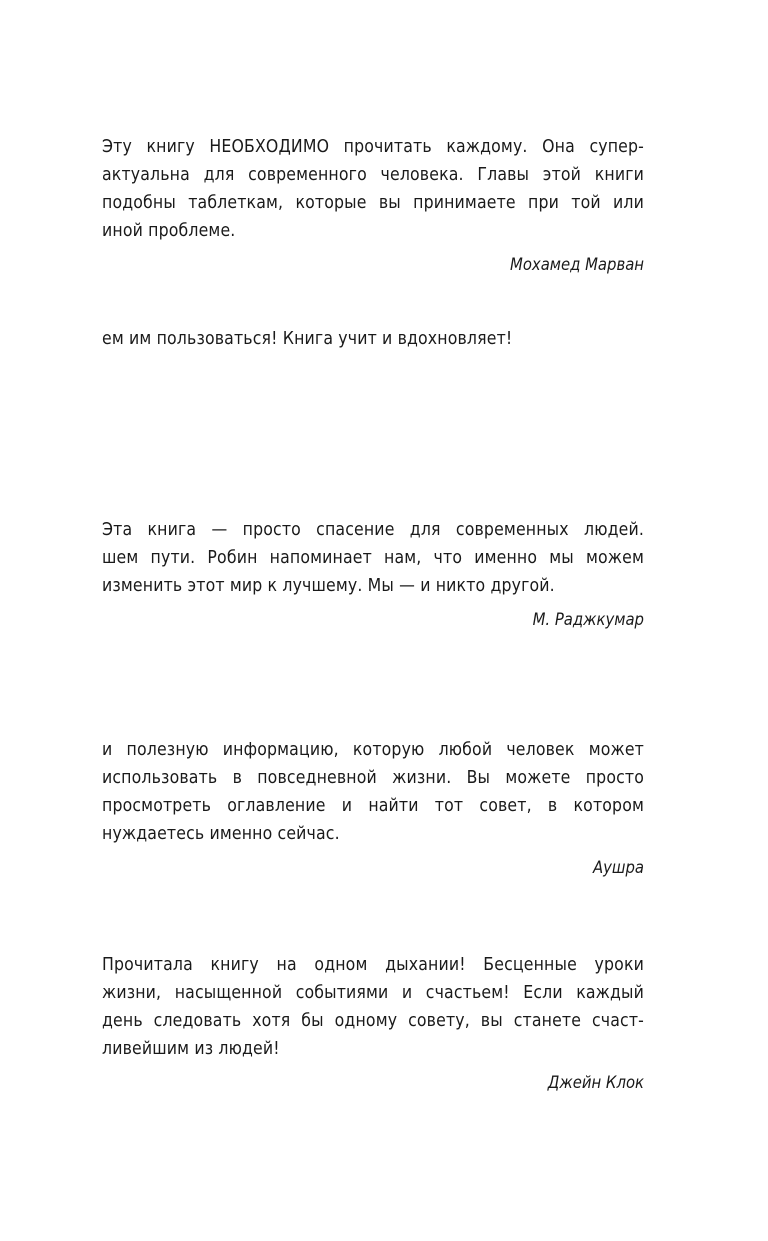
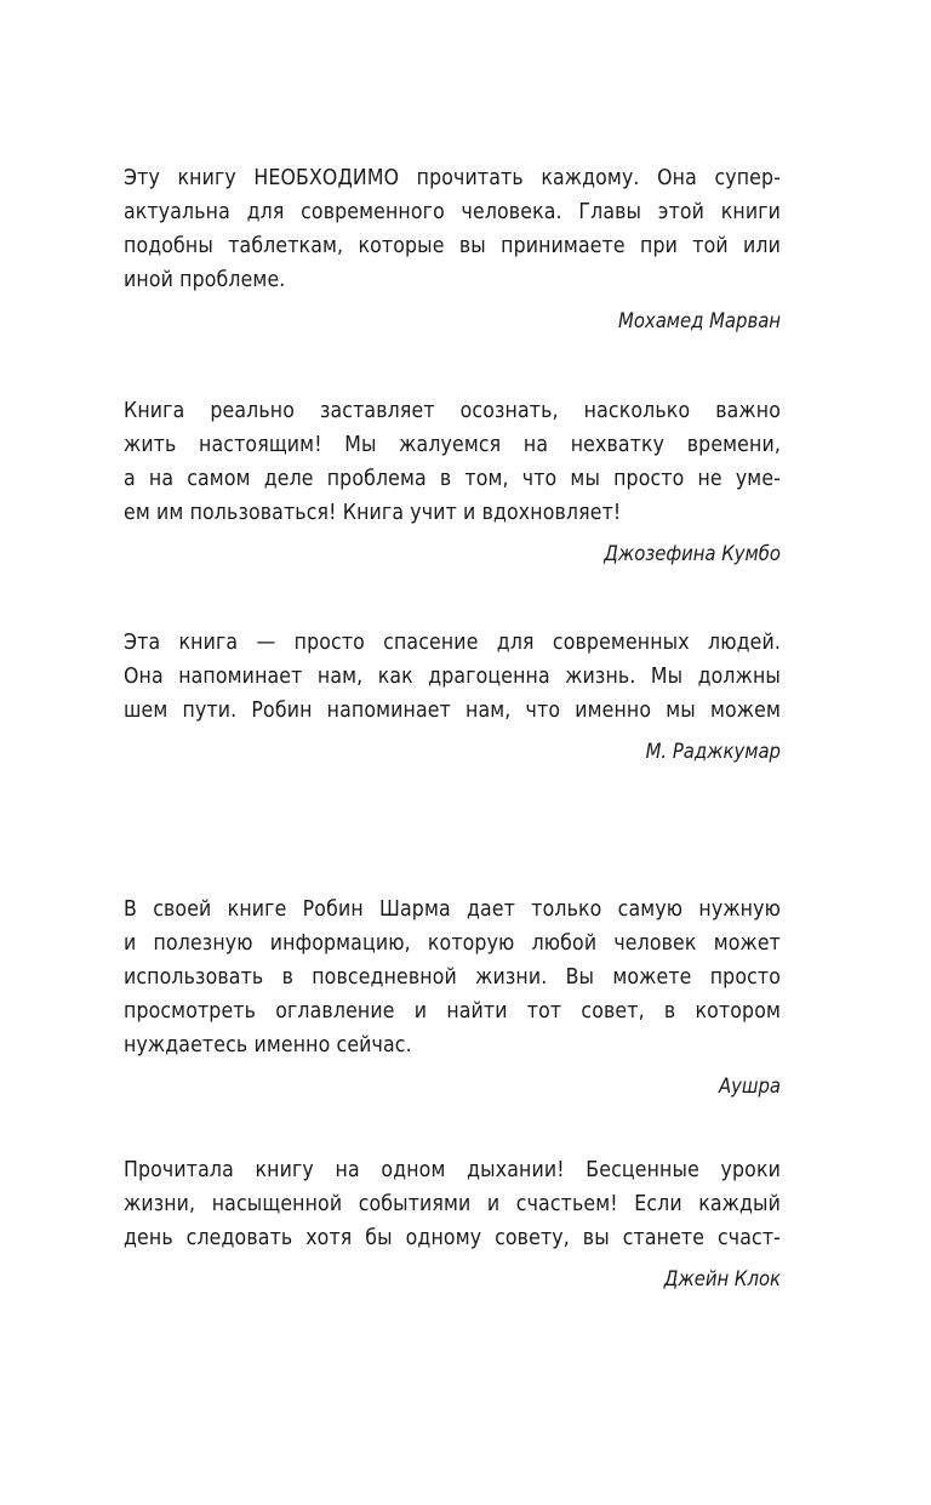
  Эту книгу НЕОБХОДИМО прочитать каждому. Она супер-
  актуальна для современного человека. Главы этой книги
  подобны таблеткам, которые вы принимаете при той или
  иной проблеме.
  Мохамед Марван
+ Книга реально заставляет осознать, насколько важно
+ жить настоящим! Мы жалуемся на нехватку времени,
+ а на самом деле проблема в том, что мы просто не уме-
  ем им пользоваться! Книга учит и вдохновляет!
+ Джозефина Кумбо
  Эта книга — просто спасение для современных людей.
+ Она напоминает нам, как драгоценна жизнь. Мы должны
  шем пути. Робин напоминает нам, что именно мы можем
- изменить этот мир к лучшему. Мы — и никто другой.
  М. Раджкумар
+ В своей книге Робин Шарма дает только самую нужную
  и полезную информацию, которую любой человек может
  использовать в повседневной жизни. Вы можете просто
  просмотреть оглавление и найти тот совет, в котором
  нуждаетесь именно сейчас.
  Аушра
  Прочитала книгу на одном дыхании! Бесценные уроки
  жизни, насыщенной событиями и счастьем! Если каждый
  день следовать хотя бы одному совету, вы станете счаст-
- ливейшим из людей!
  Джейн Клок
